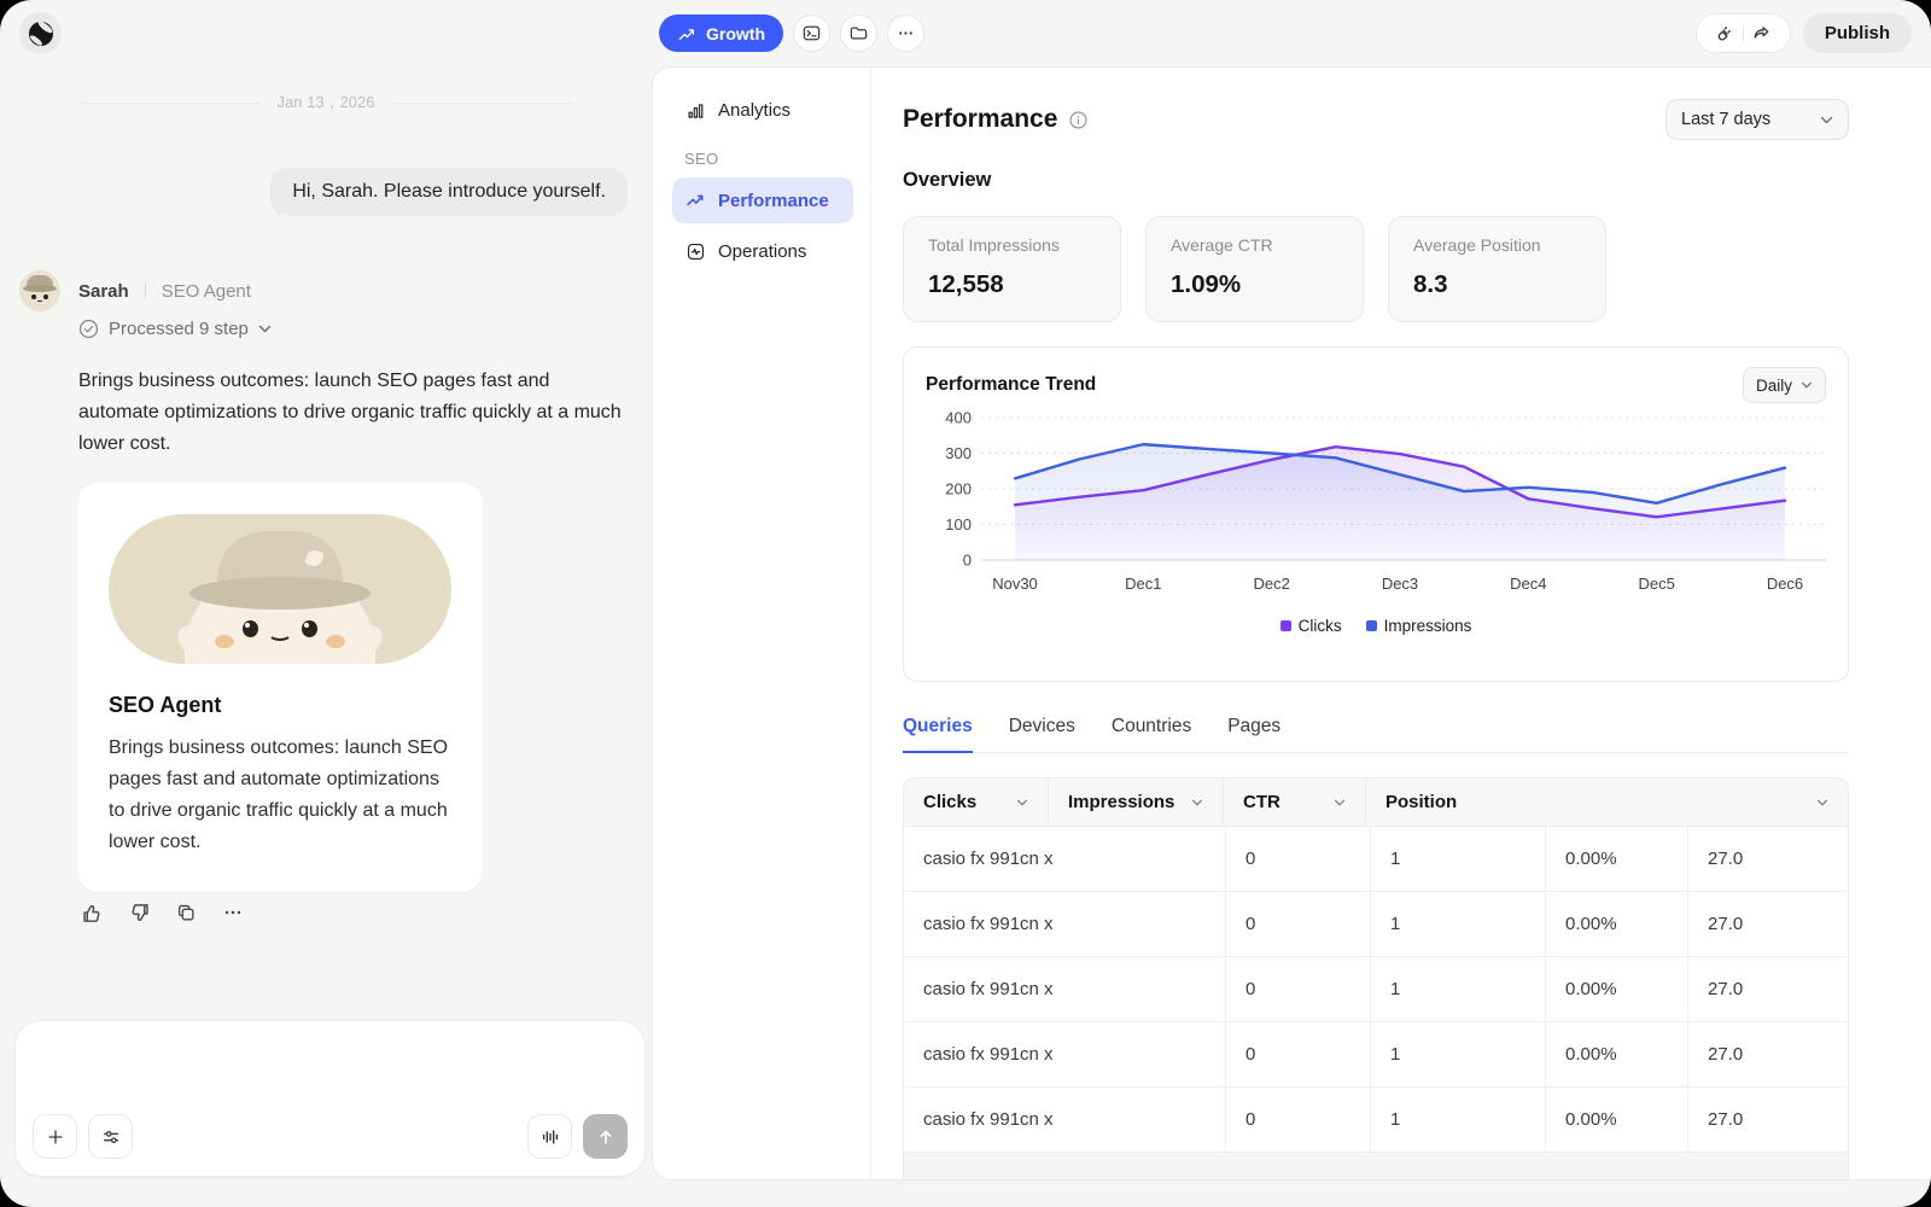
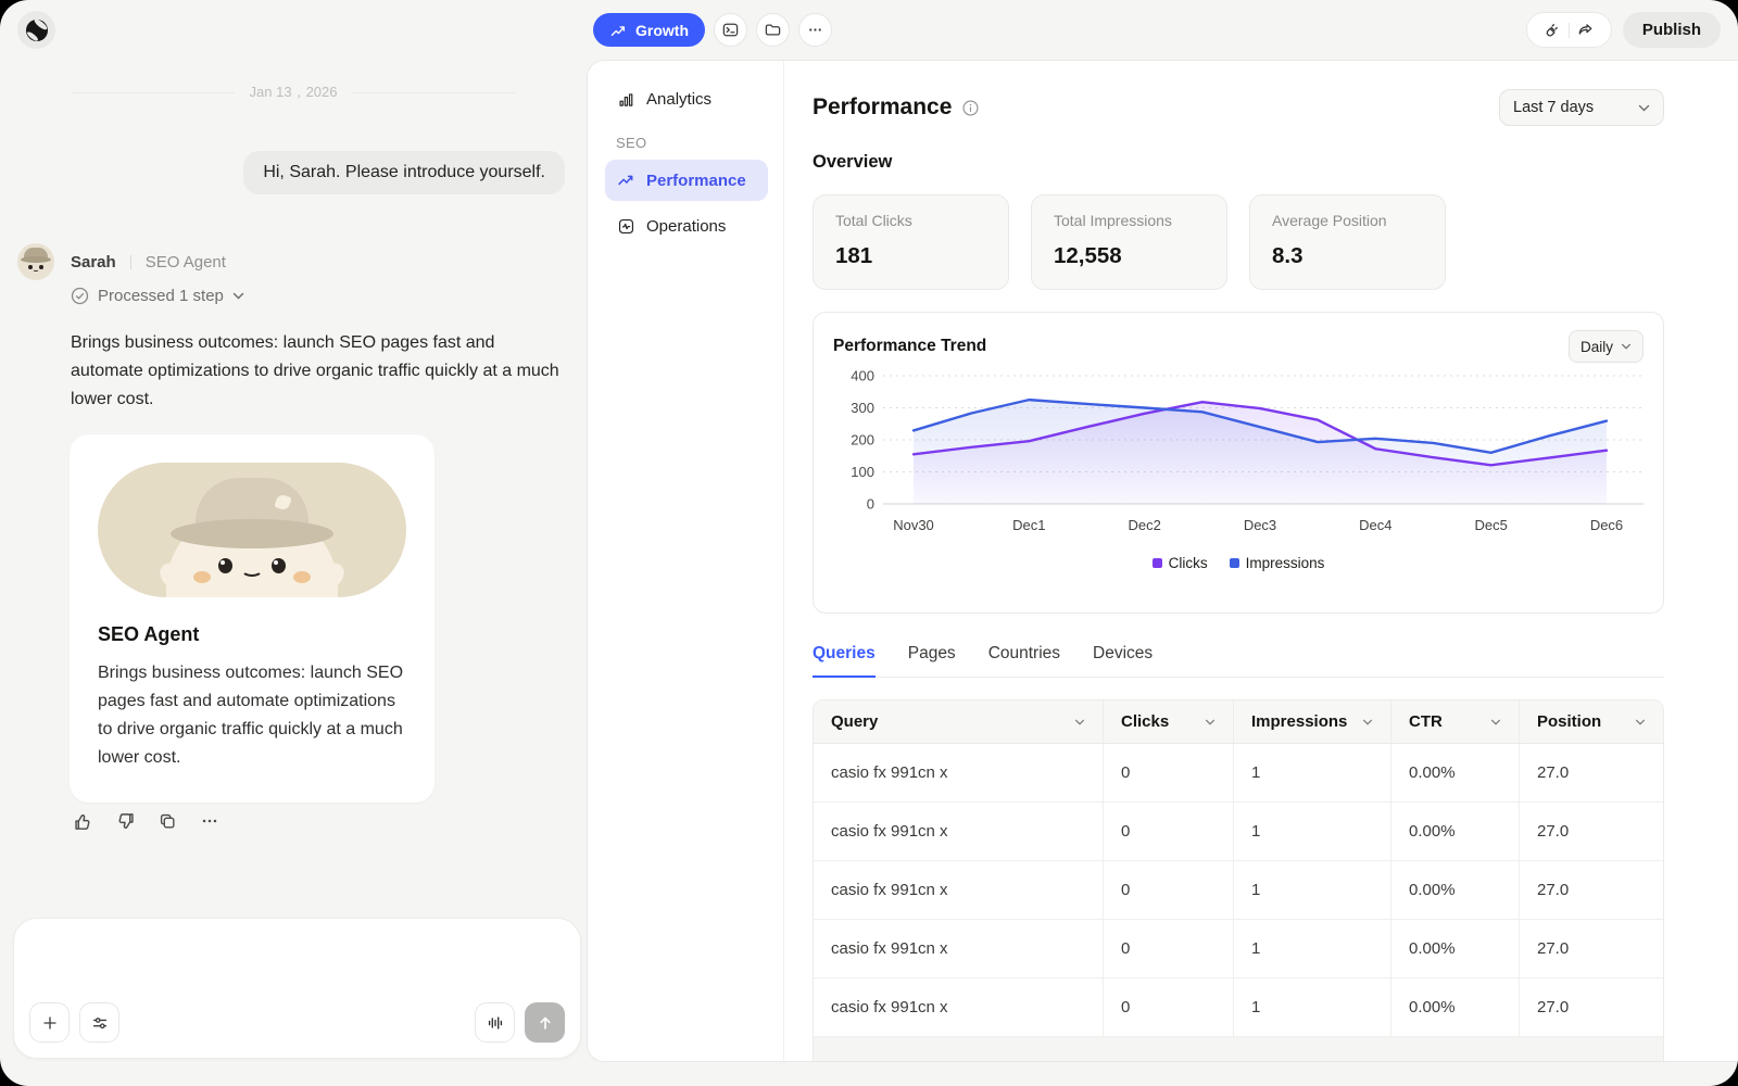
  Jan 13，2026
  Hi, Sarah. Please introduce yourself.
  Sarah
  SEO Agent
- Processed 9 step
+ Processed 1 step
  Brings business outcomes: launch SEO pages fast and automate optimizations to drive organic traffic quickly at a much lower cost.
  SEO Agent
  Brings business outcomes: launch SEO pages fast and automate optimizations to drive organic traffic quickly at a much lower cost.
  Growth
  Publish
  Analytics
  SEO
  Performance
  Operations
  Performance
  Last 7 days
  Overview
+ Total Clicks
+ 181
  Total Impressions
  12,558
- Average CTR
- 1.09%
  Average Position
  8.3
  Performance Trend
  Daily
  0
  100
  200
  300
  400
  Nov30
  Dec1
  Dec2
  Dec3
  Dec4
  Dec5
  Dec6
  Clicks
  Impressions
  Queries
- Devices
+ Pages
  Countries
- Pages
+ Devices
+ Query
  Clicks
  Impressions
  CTR
  Position
  casio fx 991cn x
  0
  1
  0.00%
  27.0
  casio fx 991cn x
  0
  1
  0.00%
  27.0
  casio fx 991cn x
  0
  1
  0.00%
  27.0
  casio fx 991cn x
  0
  1
  0.00%
  27.0
  casio fx 991cn x
  0
  1
  0.00%
  27.0
